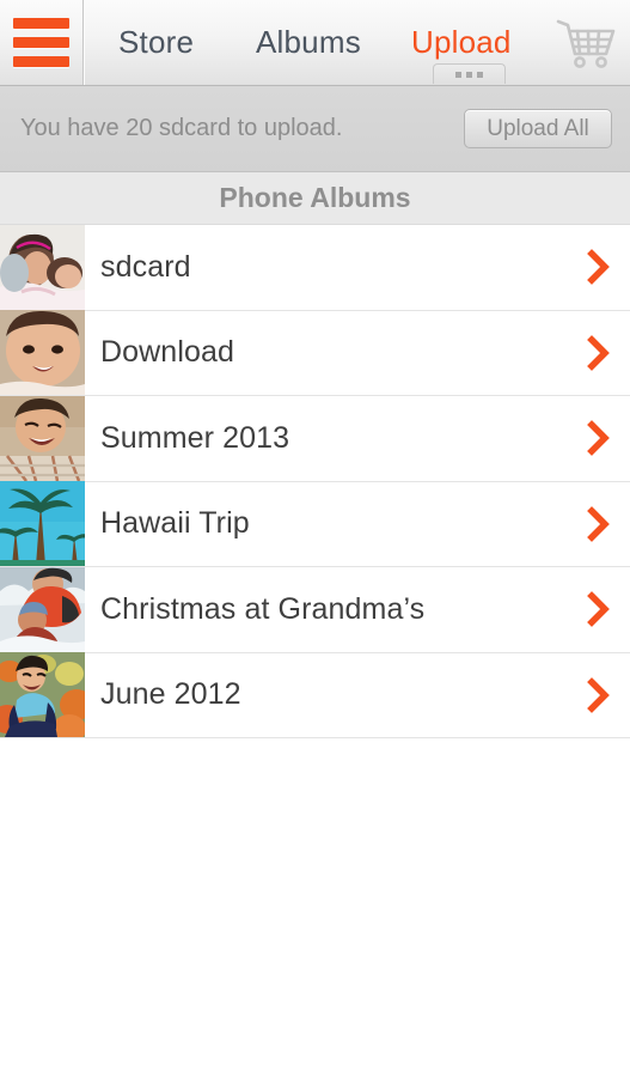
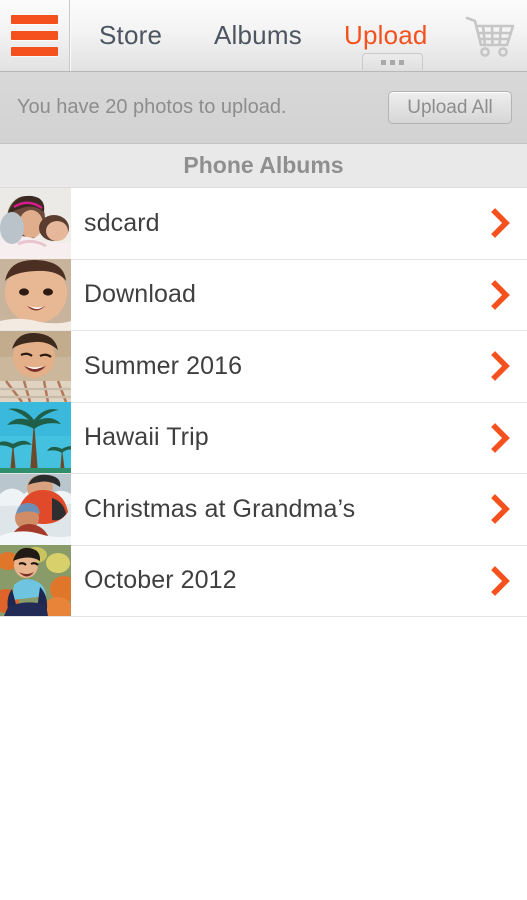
  Store
  Albums
  Upload
- You have 20 sdcard to upload.
+ You have 20 photos to upload.
  Upload All
  Phone Albums
  sdcard
  Download
- Summer 2013
+ Summer 2016
  Hawaii Trip
  Christmas at Grandma’s
- June 2012
+ October 2012
